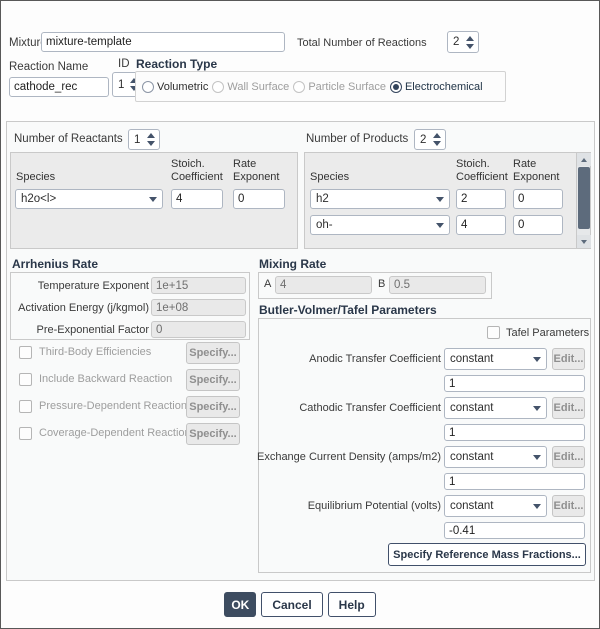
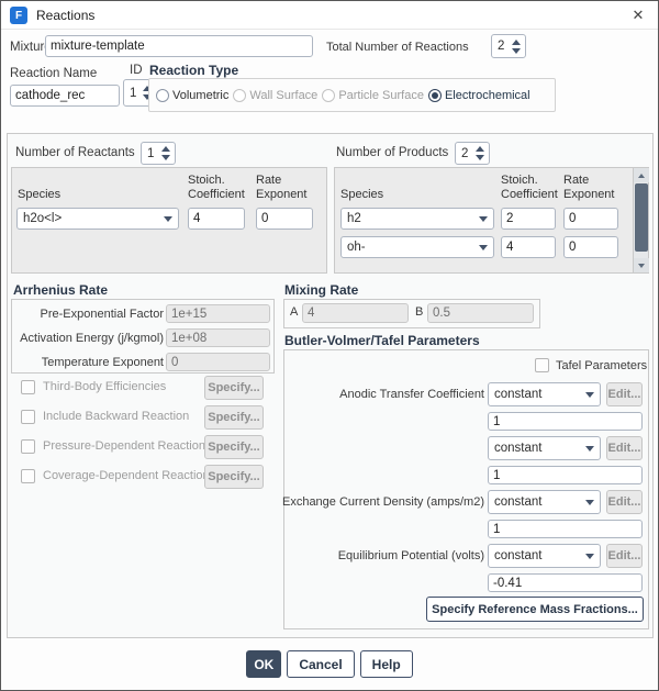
+ F
+ Reactions
+ ✕
  Mixtur
  mixture-template
  Total Number of Reactions
  2
  Reaction Name
  cathode_rec
  ID
  1
  Reaction Type
  Volumetric
  Wall Surface
  Particle Surface
  Electrochemical
  Number of Reactants
  1
  Number of Products
  2
  Species
  Stoich.
  Coefficient
  Rate
  Exponent
  h2o<l>
  4
  0
  Species
  Stoich.
  Coefficient
  Rate
  Exponent
  h2
  2
  0
  oh-
  4
  0
  Arrhenius Rate
- Temperature Exponent
+ Pre-Exponential Factor
  1e+15
  Activation Energy (j/kgmol)
  1e+08
- Pre-Exponential Factor
+ Temperature Exponent
  0
  Third-Body Efficiencies
  Specify...
  Include Backward Reaction
  Specify...
  Pressure-Dependent Reaction
  Specify...
  Coverage-Dependent Reactio
  Specify...
  Mixing Rate
  A
  4
  B
  0.5
  Butler-Volmer/Tafel Parameters
  Tafel Parameters
  Anodic Transfer Coefficient
  constant
  Edit...
  1
- Cathodic Transfer Coefficient
  constant
  Edit...
  1
  Exchange Current Density (amps/m2)
  constant
  Edit...
  1
  Equilibrium Potential (volts)
  constant
  Edit...
  -0.41
  Specify Reference Mass Fractions...
  OK
  Cancel
  Help
